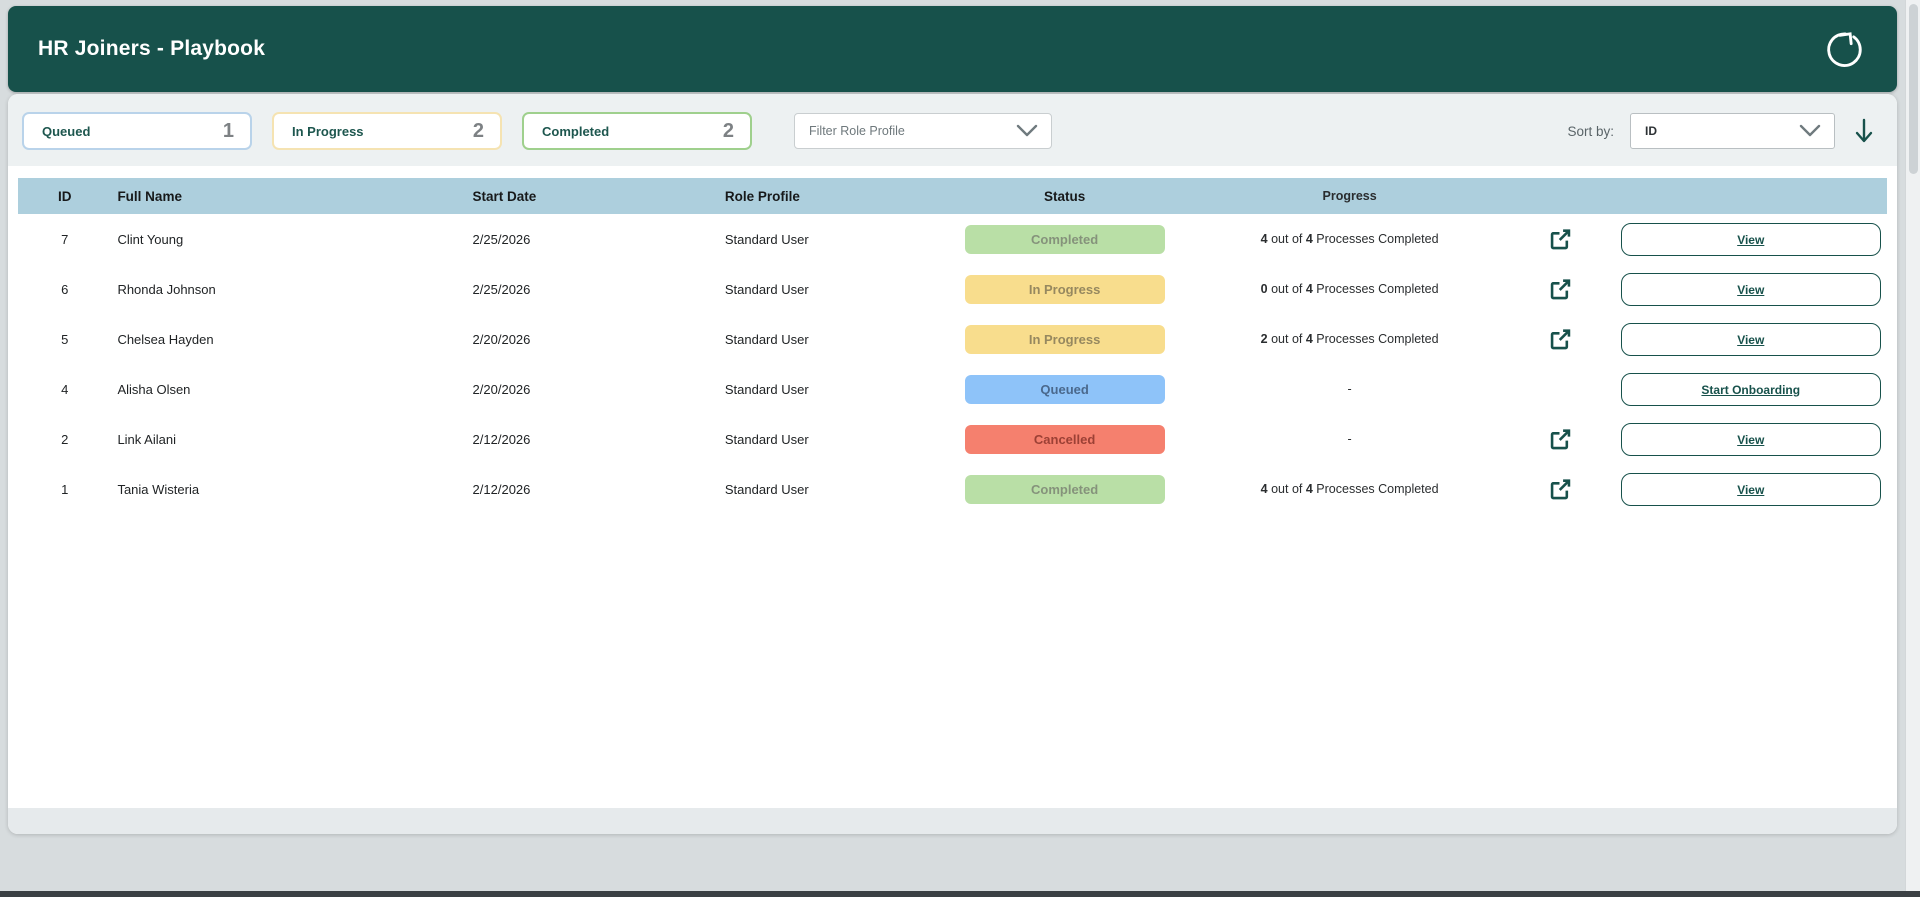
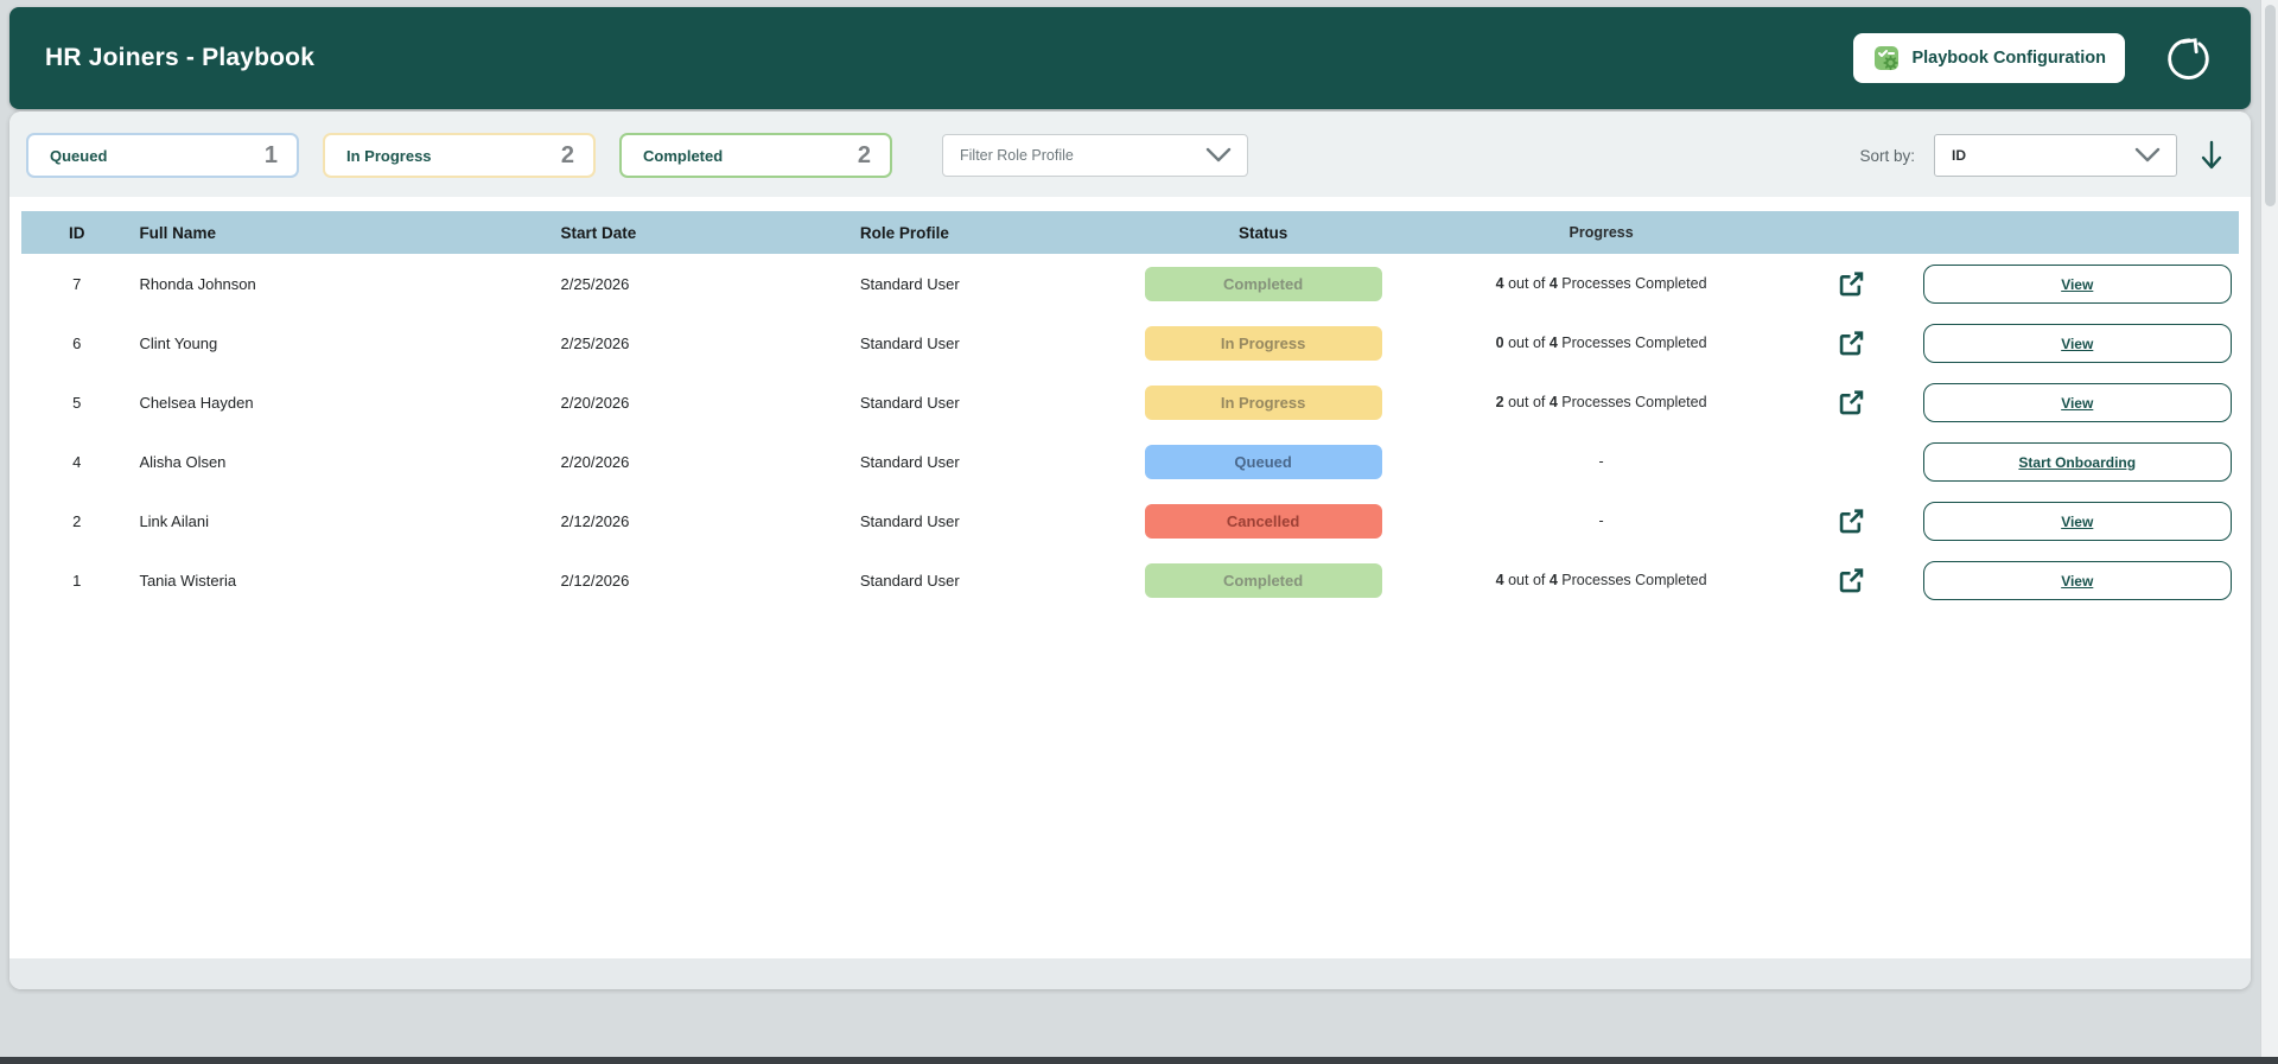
  HR Joiners - Playbook
+ Playbook Configuration
  Queued
  1
  In Progress
  2
  Completed
  2
  Filter Role Profile
  Sort by:
  ID
  ID
  Full Name
  Start Date
  Role Profile
  Status
  Progress
  7
- Clint Young
+ Rhonda Johnson
  2/25/2026
  Standard User
  Completed
  4 out of 4 Processes Completed
  View
  6
- Rhonda Johnson
+ Clint Young
  2/25/2026
  Standard User
  In Progress
  0 out of 4 Processes Completed
  View
  5
  Chelsea Hayden
  2/20/2026
  Standard User
  In Progress
  2 out of 4 Processes Completed
  View
  4
  Alisha Olsen
  2/20/2026
  Standard User
  Queued
  -
  Start Onboarding
  2
  Link Ailani
  2/12/2026
  Standard User
  Cancelled
  -
  View
  1
  Tania Wisteria
  2/12/2026
  Standard User
  Completed
  4 out of 4 Processes Completed
  View
